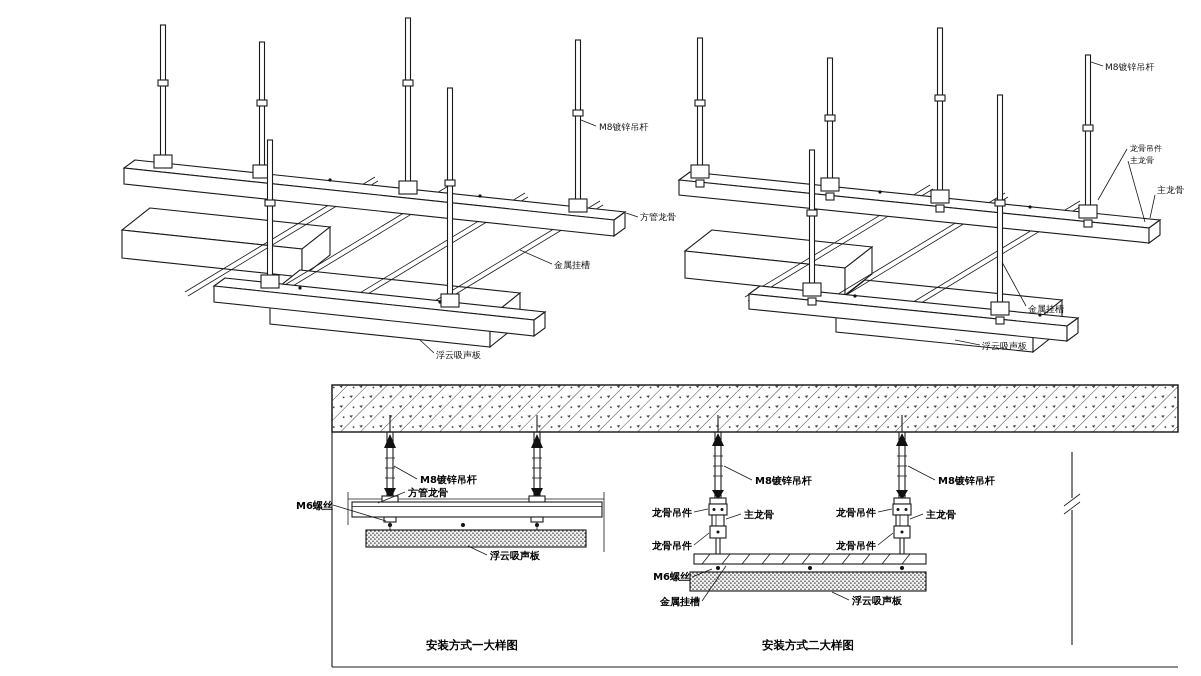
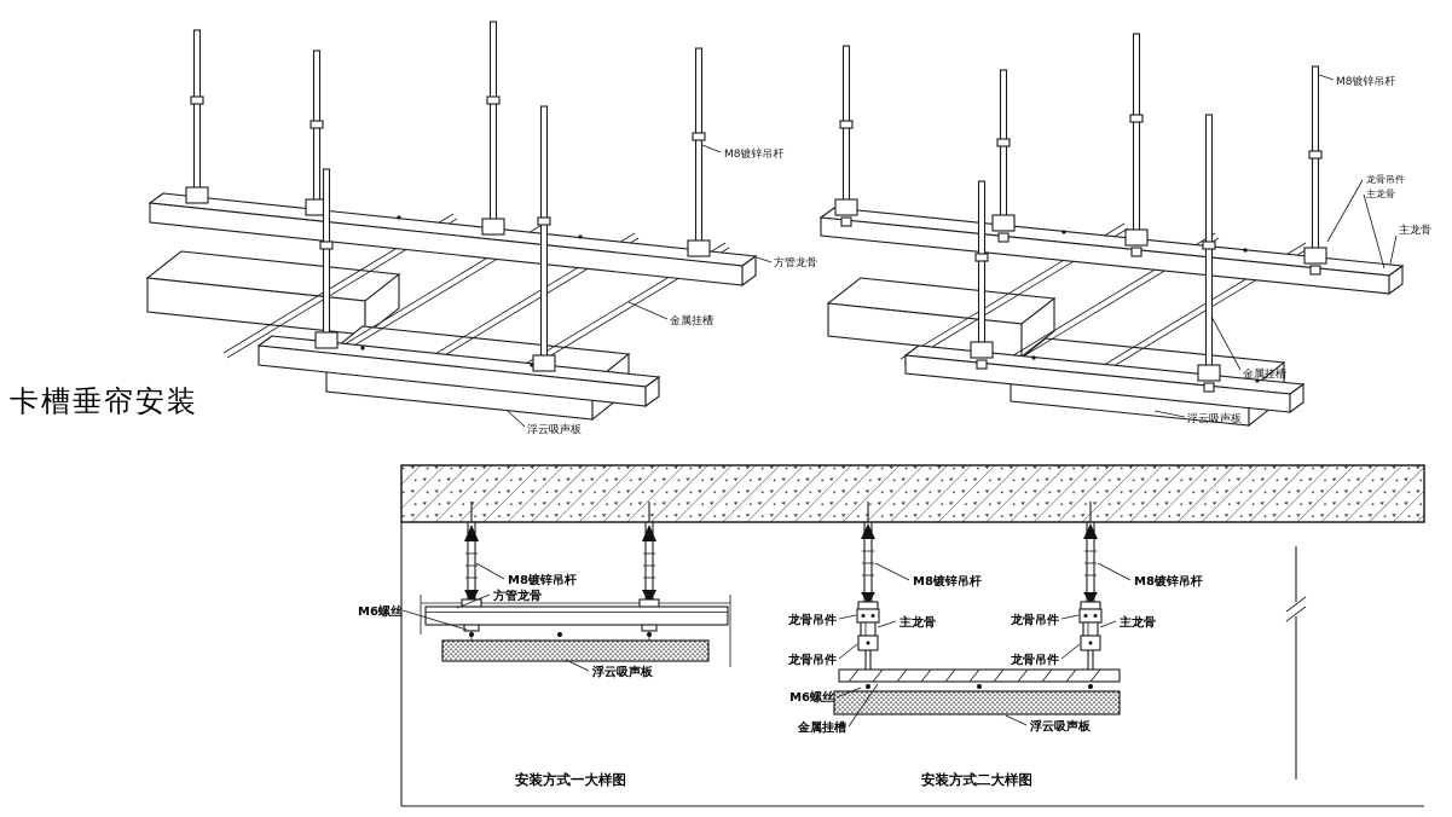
+ 卡槽垂帘安装
  M8镀锌吊杆
  方管龙骨
  金属挂槽
  浮云吸声板
  M8镀锌吊杆
  龙骨吊件
  主龙骨
  主龙骨
  金属挂槽
  浮云吸声板
  M6螺丝
  M8镀锌吊杆
  方管龙骨
  浮云吸声板
  安装方式一大样图
  M8镀锌吊杆
  M8镀锌吊杆
  龙骨吊件
  主龙骨
  龙骨吊件
  龙骨吊件
  主龙骨
  龙骨吊件
  M6螺丝
  金属挂槽
  浮云吸声板
  安装方式二大样图
